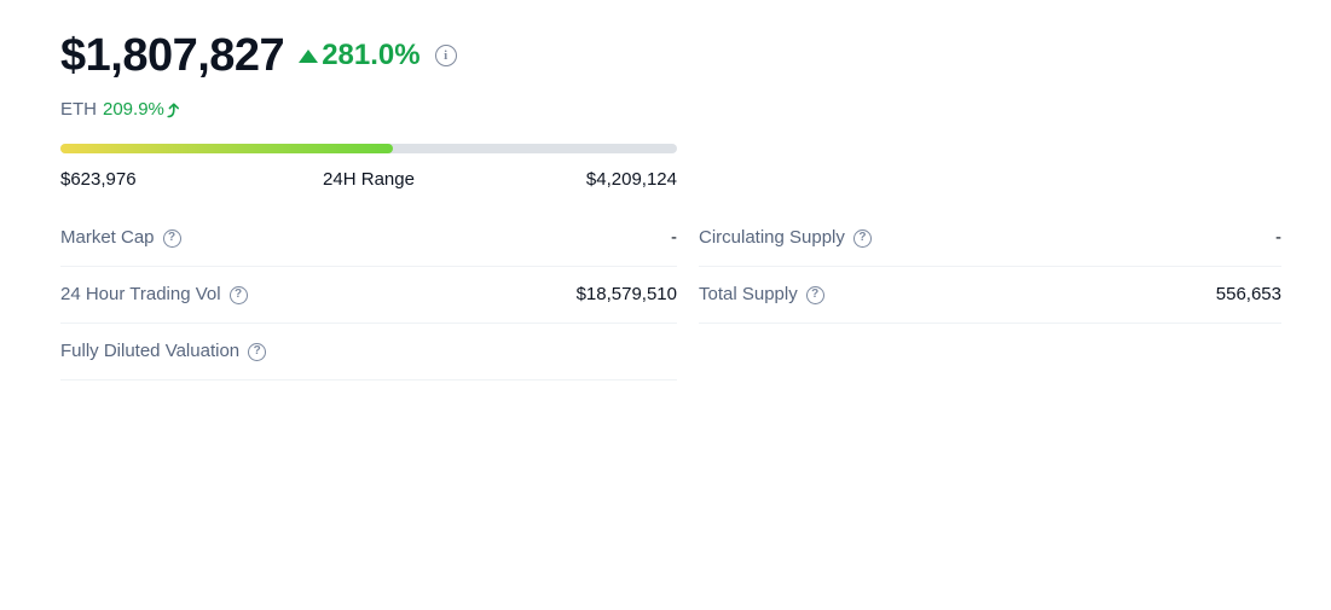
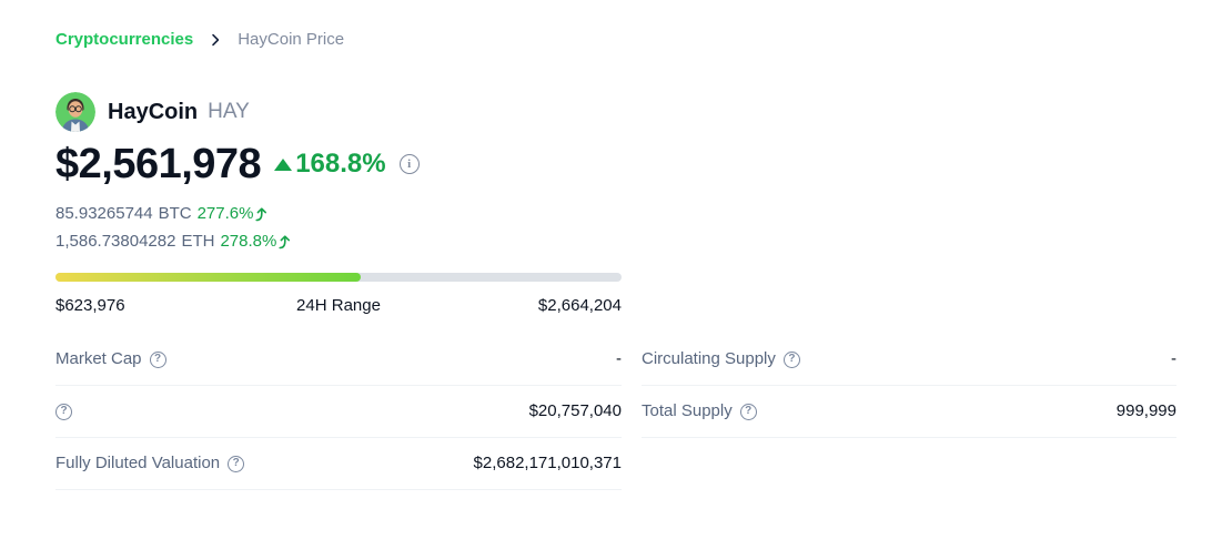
+ Cryptocurrencies
+ HayCoin Price
+ HayCoin
+ HAY
- $1,807,827
+ $2,561,978
- 281.0%
+ 168.8%
  i
+ 85.93265744
+ BTC
+ 277.6%
+ 1,586.73804282
  ETH
- 209.9%
+ 278.8%
  $623,976
  24H Range
- $4,209,124
+ $2,664,204
  Market Cap
  ?
  -
- 24 Hour Trading Vol
  ?
- $18,579,510
+ $20,757,040
  Fully Diluted Valuation
  ?
+ $2,682,171,010,371
  Circulating Supply
  ?
  -
  Total Supply
  ?
- 556,653
+ 999,999
